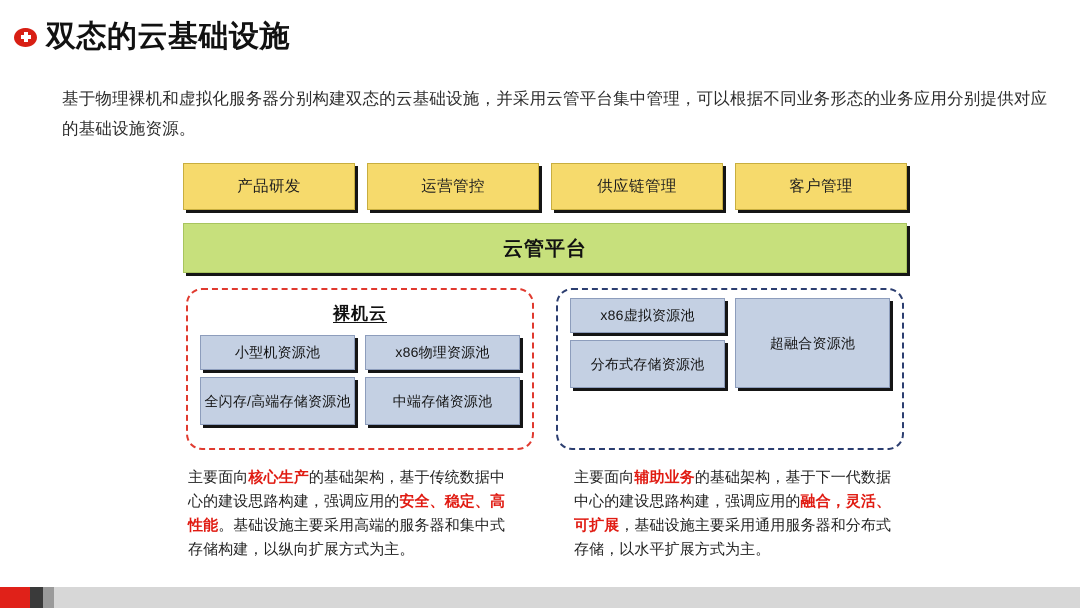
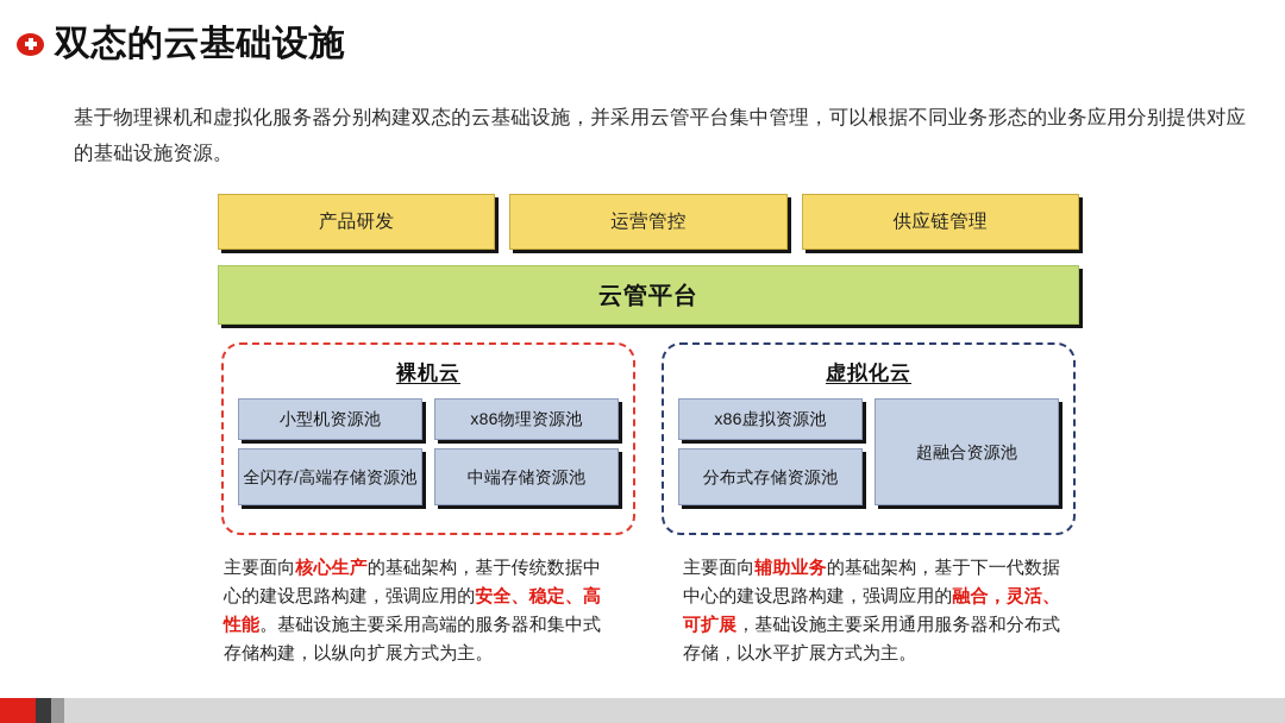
  双态的云基础设施
  基于物理裸机和虚拟化服务器分别构建双态的云基础设施，并采用云管平台集中管理，可以根据不同业务形态的业务应用分别提供对应的基础设施资源。
  产品研发
  运营管控
  供应链管理
- 客户管理
  云管平台
  裸机云
  小型机资源池
  全闪存/高端存储
  资源池
  x86物理资源池
  中端存储资源池
+ 虚拟化云
  x86虚拟资源池
  分布式存储
  资源池
  超融合资源池
  主要面向核心生产的基础架构，基于传统数据中心的建设思路构建，强调应用的安全、稳定、高性能。基础设施主要采用高端的服务器和集中式存储构建，以纵向扩展方式为主。
  主要面向辅助业务的基础架构，基于下一代数据中心的建设思路构建，强调应用的融合，灵活、可扩展，基础设施主要采用通用服务器和分布式存储，以水平扩展方式为主。
